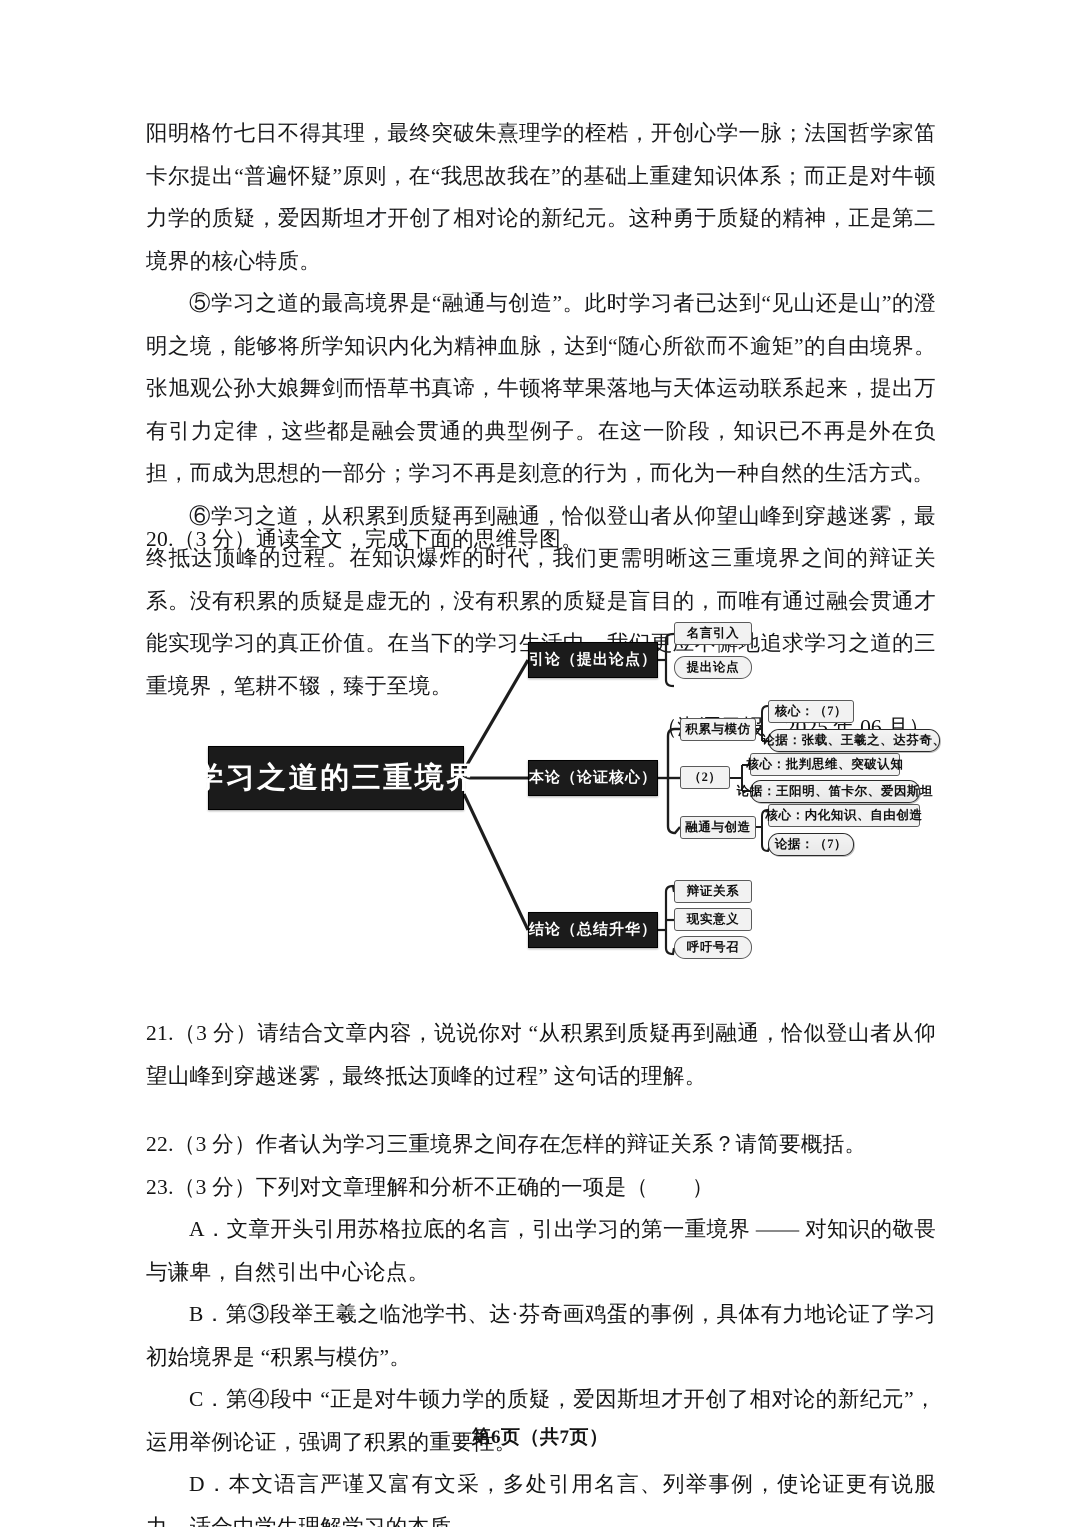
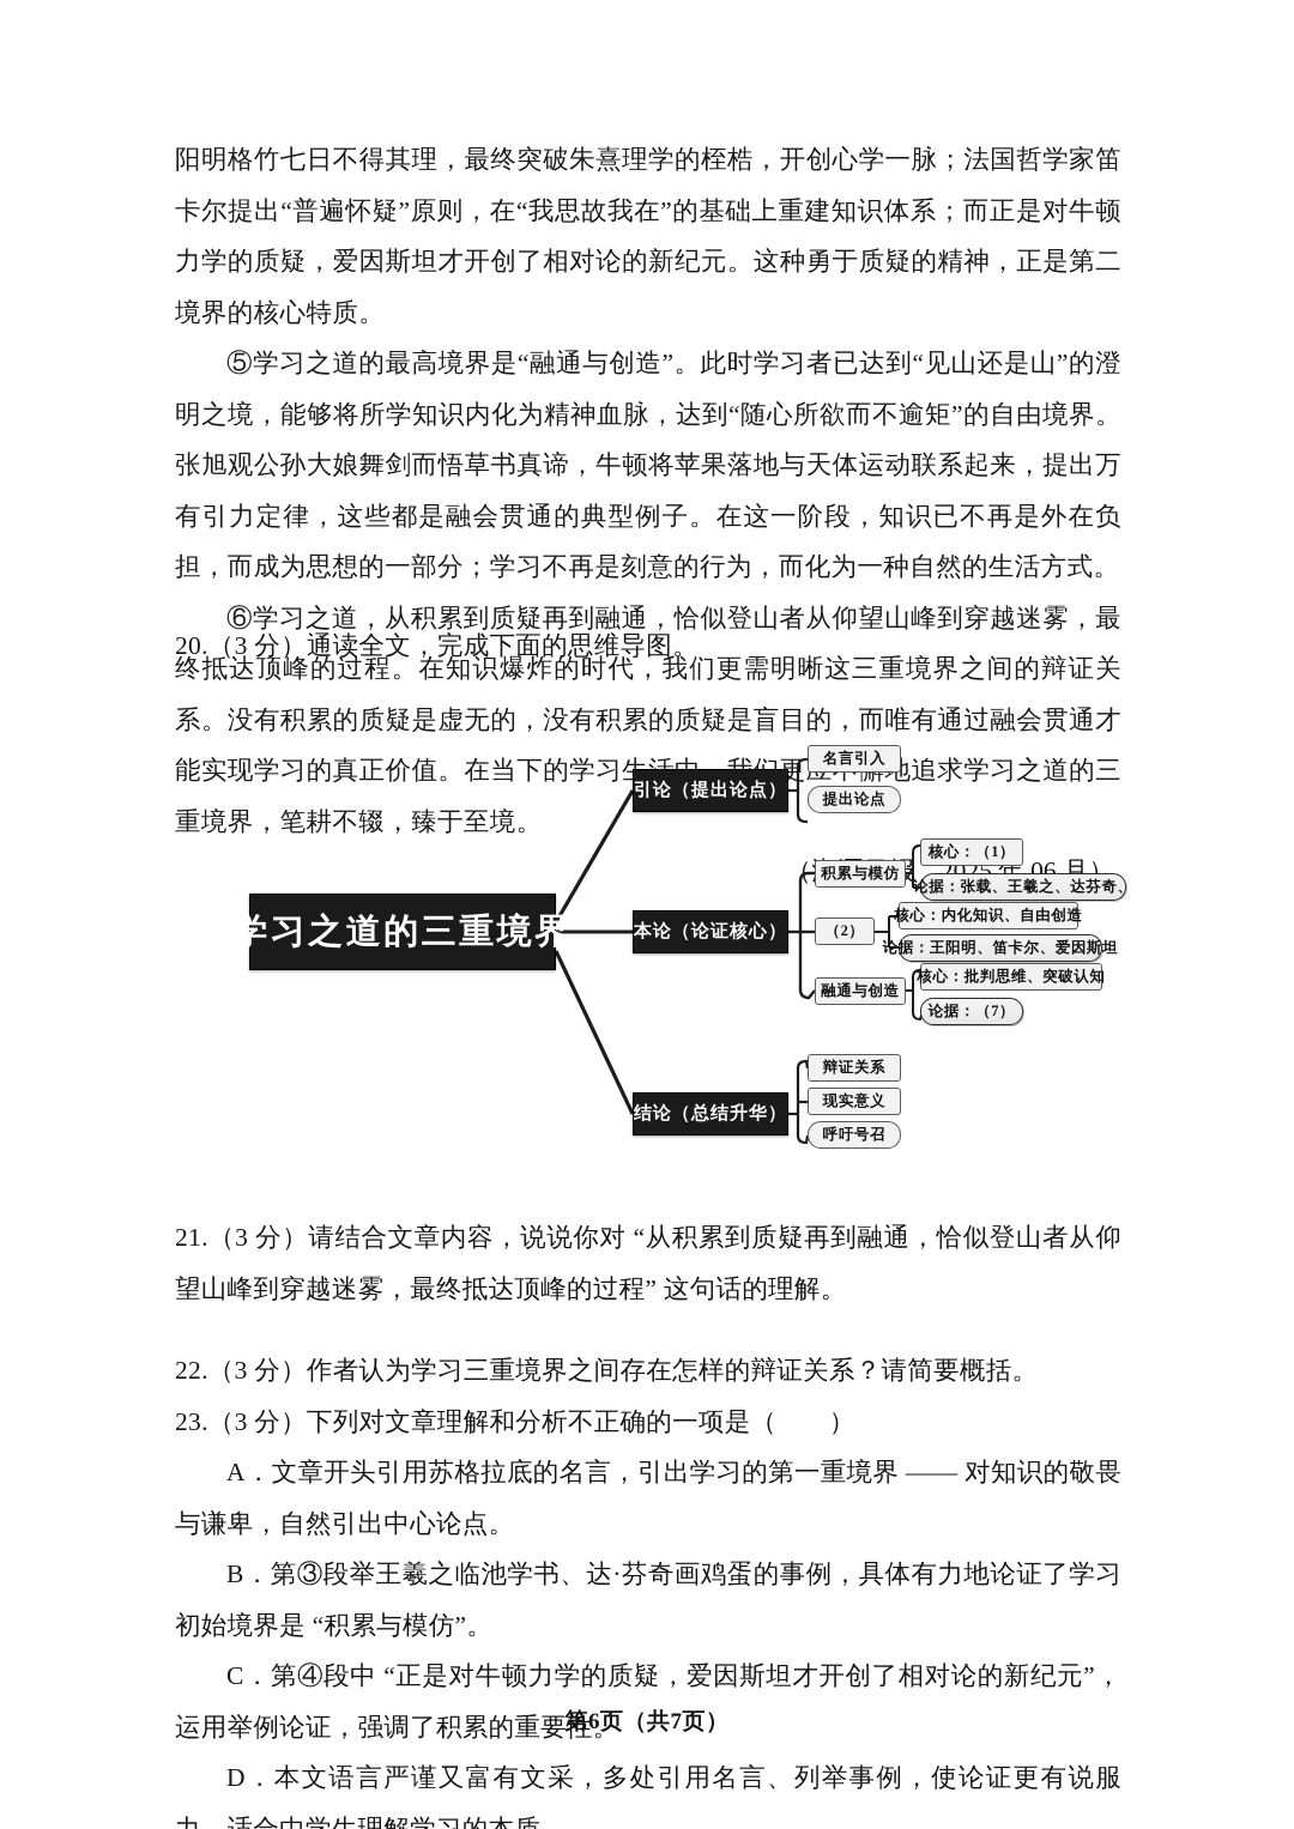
  阳明格竹七日不得其理，最终突破朱熹理学的桎梏，开创心学一脉；法国哲学家笛卡尔提出“普遍怀疑”原则，在“我思故我在”的基础上重建知识体系；而正是对牛顿力学的质疑，爱因斯坦才开创了相对论的新纪元。这种勇于质疑的精神，正是第二境界的核心特质。
  ⑤学习之道的最高境界是“融通与创造”。此时学习者已达到“见山还是山”的澄明之境，能够将所学知识内化为精神血脉，达到“随心所欲而不逾矩”的自由境界。张旭观公孙大娘舞剑而悟草书真谛，牛顿将苹果落地与天体运动联系起来，提出万有引力定律，这些都是融会贯通的典型例子。在这一阶段，知识已不再是外在负担，而成为思想的一部分；学习不再是刻意的行为，而化为一种自然的生活方式。
  ⑥学习之道，从积累到质疑再到融通，恰似登山者从仰望山峰到穿越迷雾，最终抵达顶峰的过程。在知识爆炸的时代，我们更需明晰这三重境界之间的辩证关系。没有积累的质疑是虚无的，没有积累的质疑是盲目的，而唯有通过融会贯通才能实现学习的真正价值。在当下的学习更追求学习之道的三重境界，笔耕不辍，臻于至境。
  （ 2025 年 06 月）
  20.（3 分）通读全文，完成下面的思维导图。
  学习之道的三重境界
  引论（提出论点）
  名言引入
  提出论点
  本论（论证核心）
  积累与模仿
  （2）
  融通与创造
- 核心：（7）
+ 核心：（1）
  论据：张载、王羲之、达芬奇、
- 核心：批判思维、突破认知
+ 核心：内化知识、自由创造
  论据：王阳明、笛卡尔、爱因斯坦
- 核心：内化知识、自由创造
+ 核心：批判思维、突破认知
  论据：（7）
  结论（总结升华）
  辩证关系
  现实意义
  呼吁号召
  21.（3 分）请结合文章内容，说说你对 “从积累到质疑再到融通，恰似登山者从仰望山峰到穿越迷雾，最终抵达顶峰的过程” 这句话的理解。
  22.（3 分）作者认为学习三重境界之间存在怎样的辩证关系？请简要概括。
  23.（3 分）下列对文章理解和分析不正确的一项是（ ）
  A．文章开头引用苏格拉底的名言，引出学习的第一重境界 —— 对知识的敬畏与谦卑，自然引出中心论点。
  B．第③段举王羲之临池学书、达·芬奇画鸡蛋的事例，具体有力地论证了学习初始境界是 “积累与模仿”。
  C．第④段中 “正是对牛顿力学的质疑，爱因斯坦才开创了相对论的新纪元”，运用举例论证，强调了积累的重要性。
  第6页（共7页）
